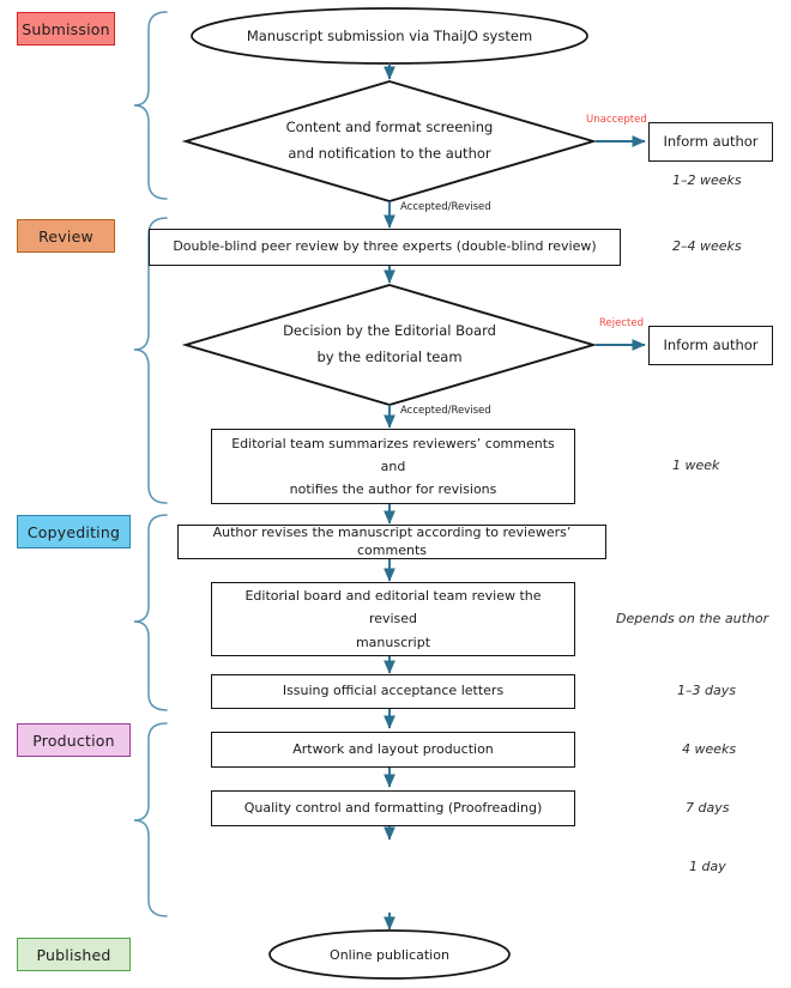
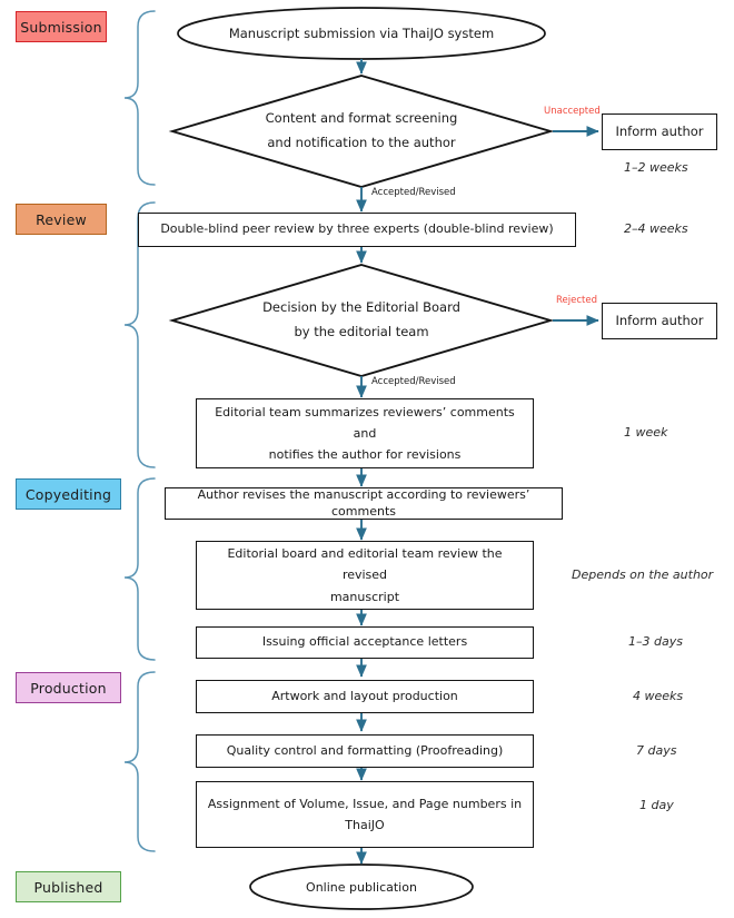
  Submission
  Review
  Copyediting
  Production
  Published
  Manuscript submission via ThaiJO system
  Content and format screening
  and notification to the author
  Inform author
  Double-blind peer review by three experts (double-blind review)
  Decision by the Editorial Board
  by the editorial team
  Inform author
  Editorial team summarizes reviewers’ comments and
  notifies the author for revisions
  Author revises the manuscript according to reviewers’ comments
  Editorial board and editorial team review the revised
  manuscript
  Issuing official acceptance letters
  Artwork and layout production
  Quality control and formatting (Proofreading)
+ Assignment of Volume, Issue, and Page numbers in
+ ThaiJO
  Online publication
  Unaccepted
  Accepted/Revised
  Rejected
  Accepted/Revised
  1–2 weeks
  2–4 weeks
  1 week
  Depends on the author
  1–3 days
  4 weeks
  7 days
  1 day
